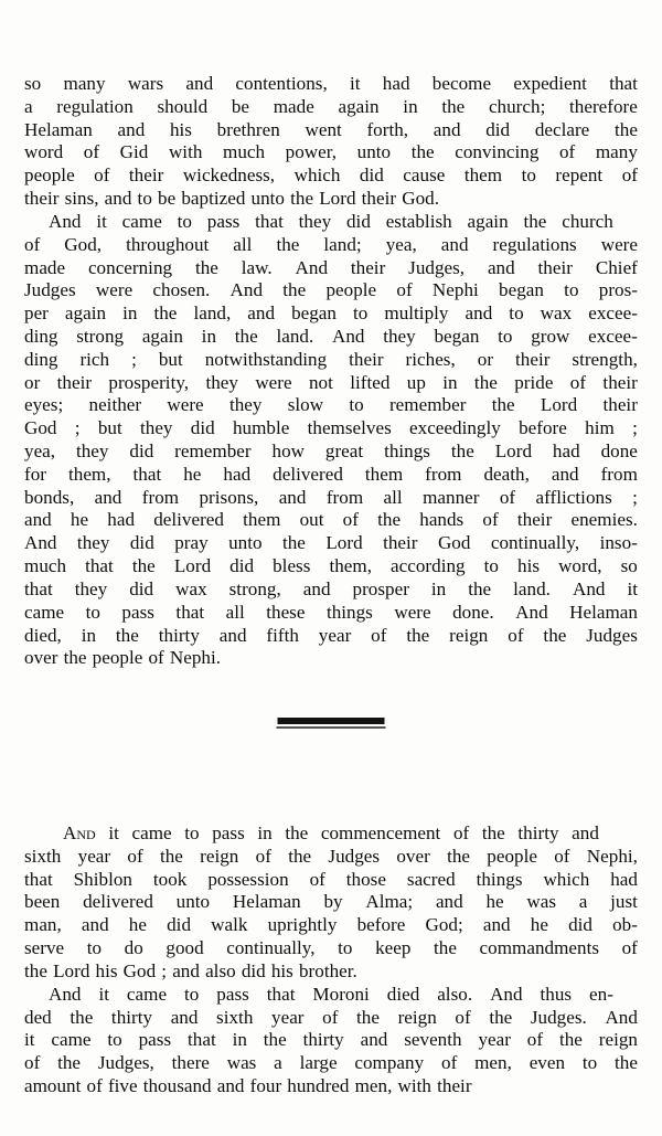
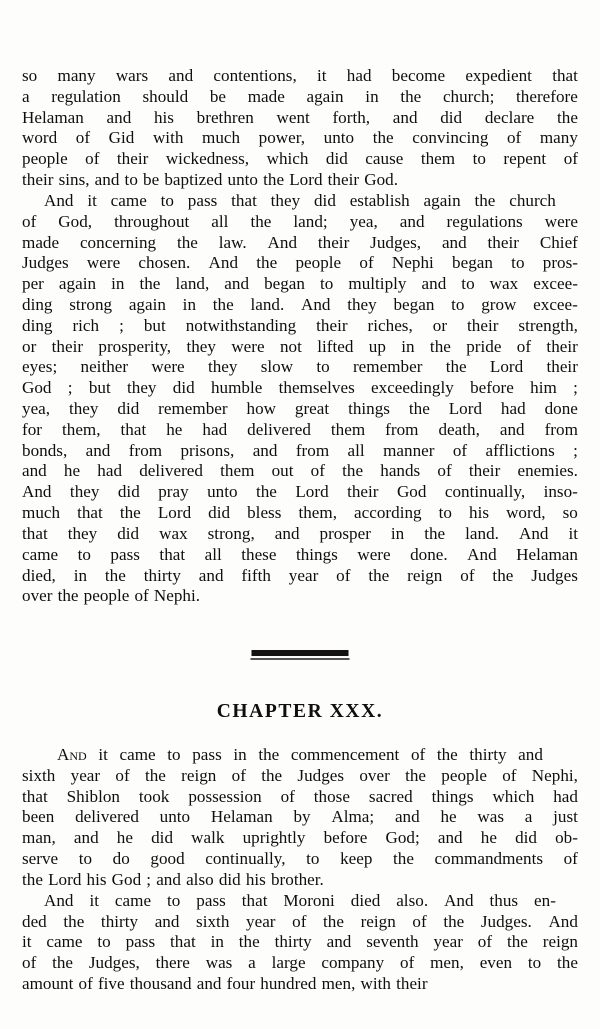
  so
  many
  wars
  and
  contentions,
  it
  had
  become
  expedient
  that
  a
  regulation
  should
  be
  made
  again
  in
  the
  church;
  therefore
  Helaman
  and
  his
  brethren
  went
  forth,
  and
  did
  declare
  the
  word
  of
  Gid
  with
  much
  power,
  unto
  the
  convincing
  of
  many
  people
  of
  their
  wickedness,
  which
  did
  cause
  them
  to
  repent
  of
  their
  sins,
  and
  to
  be
  baptized
  unto
  the
  Lord
  their
  God.
  And
  it
  came
  to
  pass
  that
  they
  did
  establish
  again
  the
  church
  of
  God,
  throughout
  all
  the
  land;
  yea,
  and
  regulations
  were
  made
  concerning
  the
  law.
  And
  their
  Judges,
  and
  their
  Chief
  Judges
  were
  chosen.
  And
  the
  people
  of
  Nephi
  began
  to
  pros-
  per
  again
  in
  the
  land,
  and
  began
  to
  multiply
  and
  to
  wax
  excee-
  ding
  strong
  again
  in
  the
  land.
  And
  they
  began
  to
  grow
  excee-
  ding
  rich
  ;
  but
  notwithstanding
  their
  riches,
  or
  their
  strength,
  or
  their
  prosperity,
  they
  were
  not
  lifted
  up
  in
  the
  pride
  of
  their
  eyes;
  neither
  were
  they
  slow
  to
  remember
  the
  Lord
  their
  God
  ;
  but
  they
  did
  humble
  themselves
  exceedingly
  before
  him
  ;
  yea,
  they
  did
  remember
  how
  great
  things
  the
  Lord
  had
  done
  for
  them,
  that
  he
  had
  delivered
  them
  from
  death,
  and
  from
  bonds,
  and
  from
  prisons,
  and
  from
  all
  manner
  of
  afflictions
  ;
  and
  he
  had
  delivered
  them
  out
  of
  the
  hands
  of
  their
  enemies.
  And
  they
  did
  pray
  unto
  the
  Lord
  their
  God
  continually,
  inso-
  much
  that
  the
  Lord
  did
  bless
  them,
  according
  to
  his
  word,
  so
  that
  they
  did
  wax
  strong,
  and
  prosper
  in
  the
  land.
  And
  it
  came
  to
  pass
  that
  all
  these
  things
  were
  done.
  And
  Helaman
  died,
  in
  the
  thirty
  and
  fifth
  year
  of
  the
  reign
  of
  the
  Judges
  over
  the
  people
  of
  Nephi.
+ CHAPTER XXX.
  And
  it
  came
  to
  pass
  in
  the
  commencement
  of
  the
  thirty
  and
  sixth
  year
  of
  the
  reign
  of
  the
  Judges
  over
  the
  people
  of
  Nephi,
  that
  Shiblon
  took
  possession
  of
  those
  sacred
  things
  which
  had
  been
  delivered
  unto
  Helaman
  by
  Alma;
  and
  he
  was
  a
  just
  man,
  and
  he
  did
  walk
  uprightly
  before
  God;
  and
  he
  did
  ob-
  serve
  to
  do
  good
  continually,
  to
  keep
  the
  commandments
  of
  the
  Lord
  his
  God
  ;
  and
  also
  did
  his
  brother.
  And
  it
  came
  to
  pass
  that
  Moroni
  died
  also.
  And
  thus
  en-
  ded
  the
  thirty
  and
  sixth
  year
  of
  the
  reign
  of
  the
  Judges.
  And
  it
  came
  to
  pass
  that
  in
  the
  thirty
  and
  seventh
  year
  of
  the
  reign
  of
  the
  Judges,
  there
  was
  a
  large
  company
  of
  men,
  even
  to
  the
  amount
  of
  five
  thousand
  and
  four
  hundred
  men,
  with
  their
